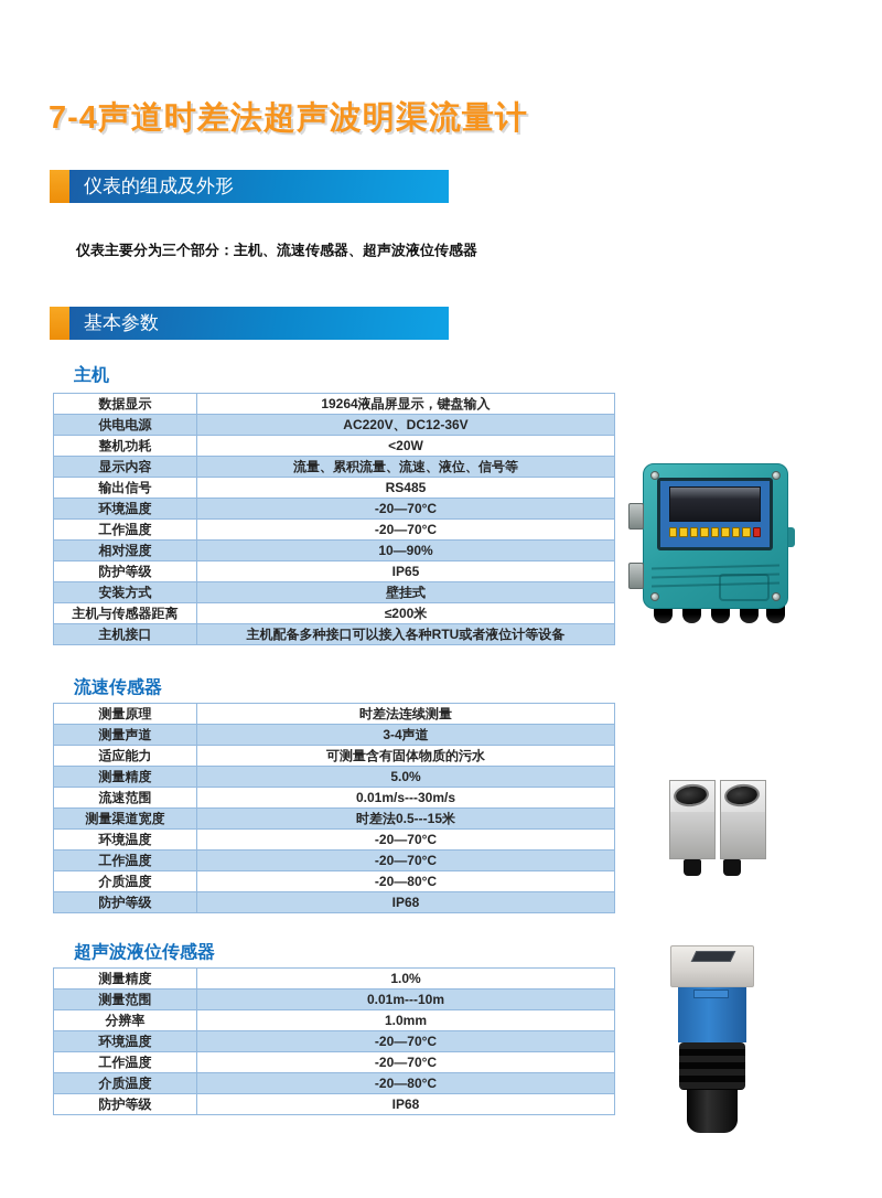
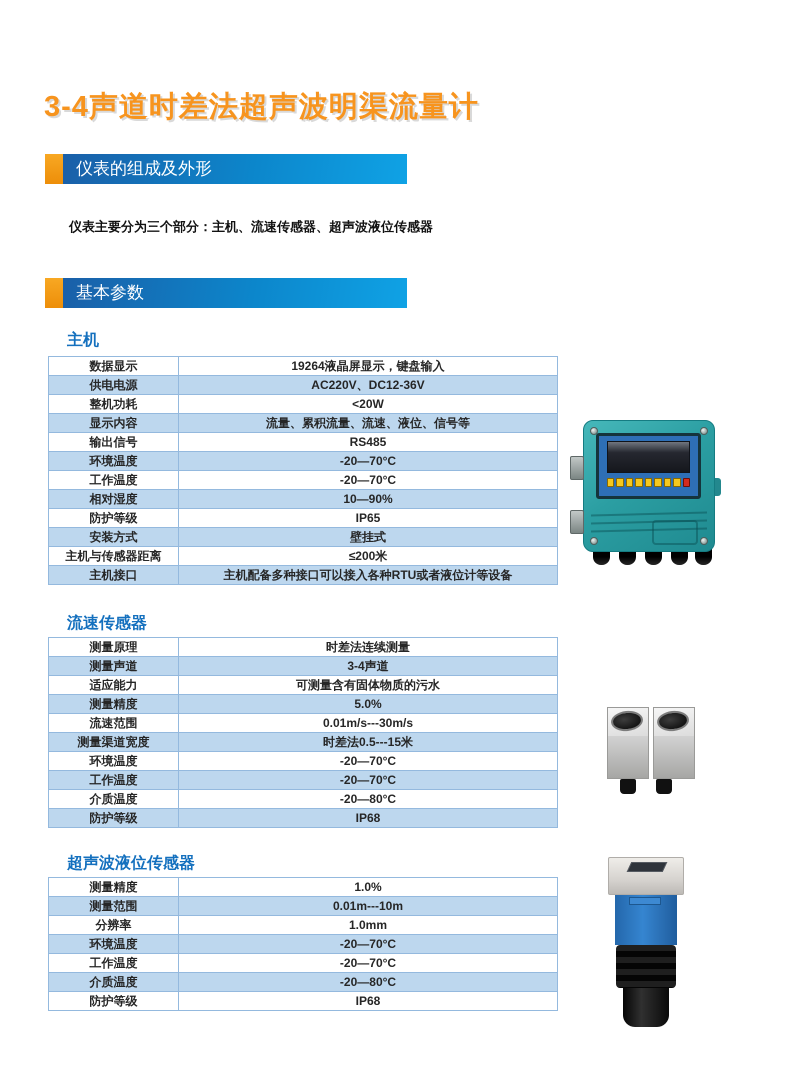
- 7-4声道时差法超声波明渠流量计
+ 3-4声道时差法超声波明渠流量计
  仪表的组成及外形
  仪表主要分为三个部分：主机、流速传感器、超声波液位传感器
  基本参数
  主机
  数据显示	19264液晶屏显示，键盘输入
  供电电源	AC220V、DC12-36V
  整机功耗	<20W
  显示内容	流量、累积流量、流速、液位、信号等
  输出信号	RS485
  环境温度	-20—70°C
  工作温度	-20—70°C
  相对湿度	10—90%
  防护等级	IP65
  安装方式	壁挂式
  主机与传感器距离	≤200米
  主机接口	主机配备多种接口可以接入各种RTU或者液位计等设备
  流速传感器
  测量原理	时差法连续测量
  测量声道	3-4声道
  适应能力	可测量含有固体物质的污水
  测量精度	5.0%
  流速范围	0.01m/s---30m/s
  测量渠道宽度	时差法0.5---15米
  环境温度	-20—70°C
  工作温度	-20—70°C
  介质温度	-20—80°C
  防护等级	IP68
  超声波液位传感器
  测量精度	1.0%
  测量范围	0.01m---10m
  分辨率	1.0mm
  环境温度	-20—70°C
  工作温度	-20—70°C
  介质温度	-20—80°C
  防护等级	IP68
